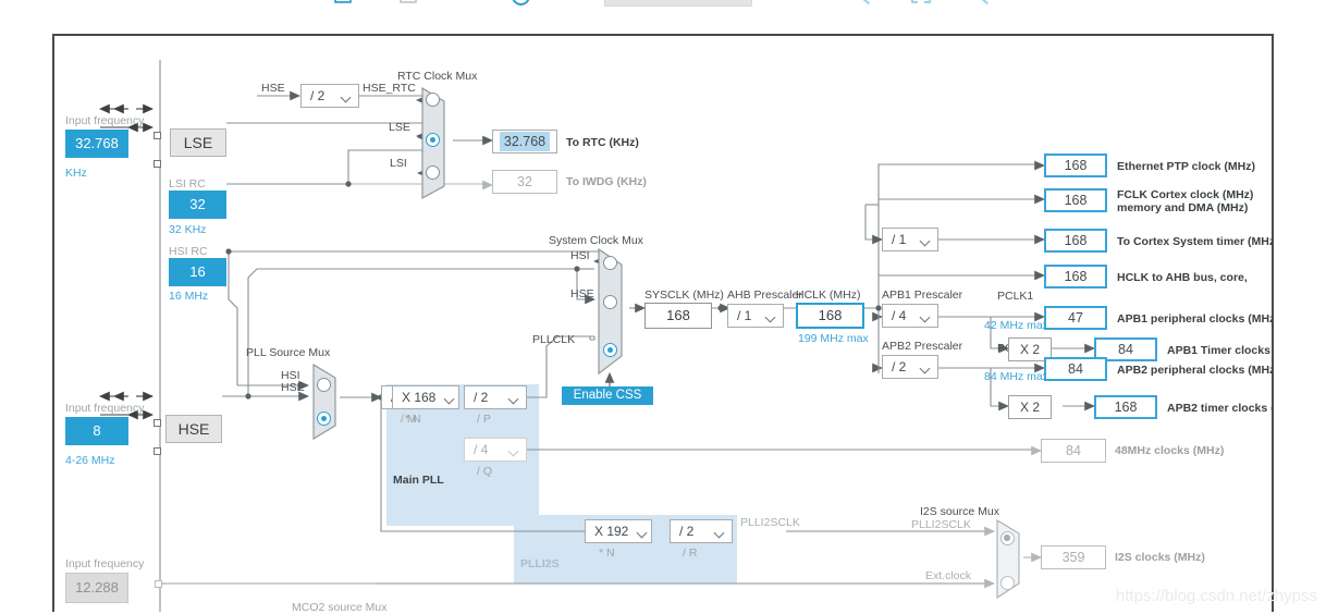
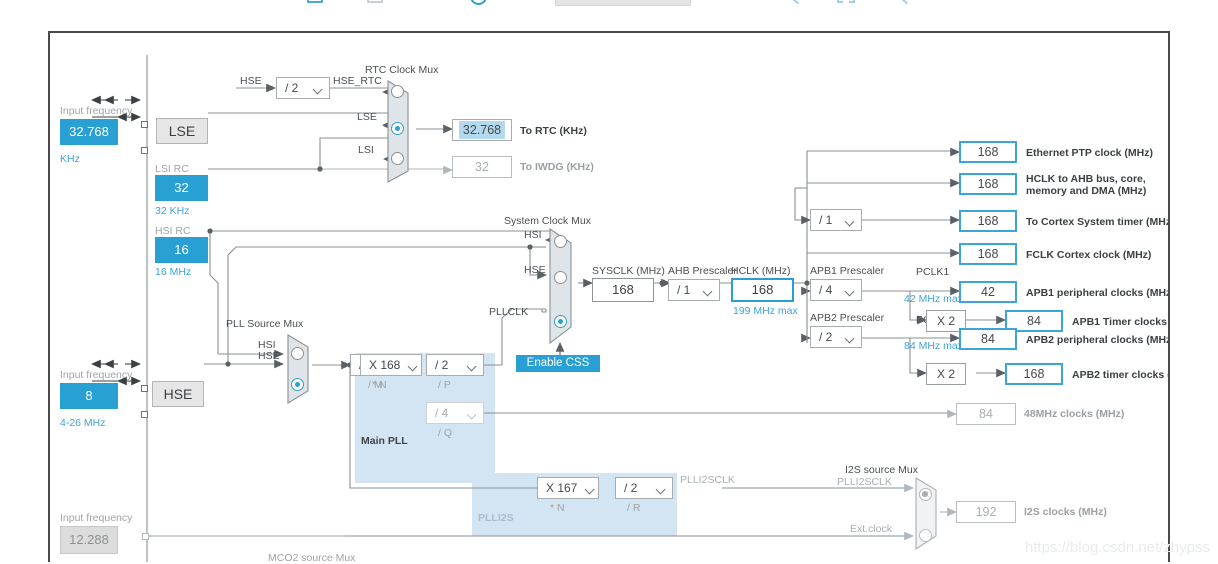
  Input frequency
  32.768
  KHz
  LSE
  LSI RC
  32
  32 KHz
  HSI RC
  16
  16 MHz
  Input frequency
  8
  4-26 MHz
  HSE
  Input frequency
  12.288
  HSE
  / 2
  HSE_RTC
  RTC Clock Mux
  LSE
  LSI
  32.768
  To RTC (KHz)
  32
  To IWDG (KHz)
  PLL Source Mux
  HSI
  HSE
  / M
  X 168
  * N
  / 2
  / P
  / 4
  / Q
  Main PLL
- X 192
+ X 167
  * N
  / 2
  / R
  PLLI2S
  PLLI2SCLK
  I2S source Mux
  PLLI2SCLK
  Ext.clock
- 359
+ 192
  I2S clocks (MHz)
  System Clock Mux
  HSI
  HSE
  PLLCLK
  Enable CSS
  SYSCLK (MHz)
  168
  AHB Prescaler
  / 1
  HCLK (MHz)
  168
  199 MHz max
  / 1
  APB1 Prescaler
  / 4
  APB2 Prescaler
  / 2
  PCLK1
  42 MHz ma
  84 MHz ma
  X 2
  X 2
  168
  Ethernet PTP clock (MHz)
  168
- FCLK Cortex clock (MHz)
+ HCLK to AHB bus, core,
  memory and DMA (MHz)
  168
  To Cortex System timer (MH
  168
- HCLK to AHB bus, core,
+ FCLK Cortex clock (MHz)
- 47
+ 42
  APB1 peripheral clocks (MH
  84
  APB1 Timer clocks
  84
  APB2 peripheral clocks (MH
  168
  APB2 timer clocks
  84
  48MHz clocks (MHz)
  MCO2 source Mux
  https://blog.csdn.net/zhypss
